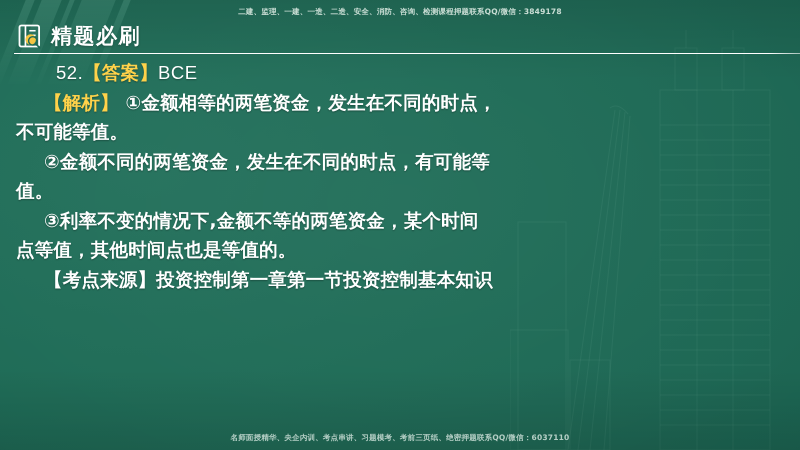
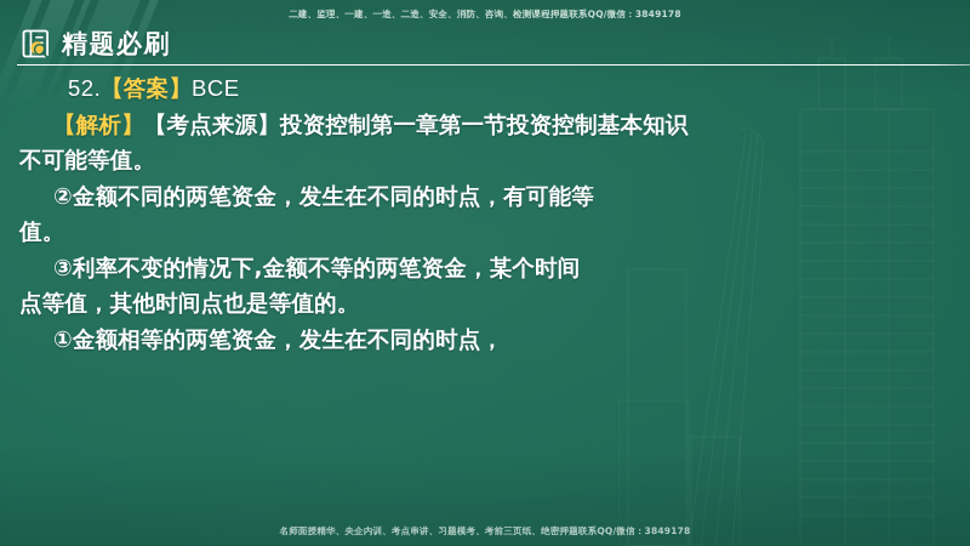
  二建、监理、一建、一造、二造、安全、消防、咨询、检测课程押题联系QQ/微信：3849178
  精题必刷
  52.【答案】BCE
- 【解析】 ①金额相等的两笔资金，发生在不同的时点，
+ 【解析】【考点来源】投资控制第一章第一节投资控制基本知识
  不可能等值。
  ②金额不同的两笔资金，发生在不同的时点，有可能等
  值。
  ③利率不变的情况下,金额不等的两笔资金，某个时间
  点等值，其他时间点也是等值的。
- 【考点来源】投资控制第一章第一节投资控制基本知识
+ ①金额相等的两笔资金，发生在不同的时点，
- 名师面授精华、央企内训、考点串讲、习题模考、考前三页纸、绝密押题联系QQ/微信：6037110
+ 名师面授精华、央企内训、考点串讲、习题模考、考前三页纸、绝密押题联系QQ/微信：3849178
